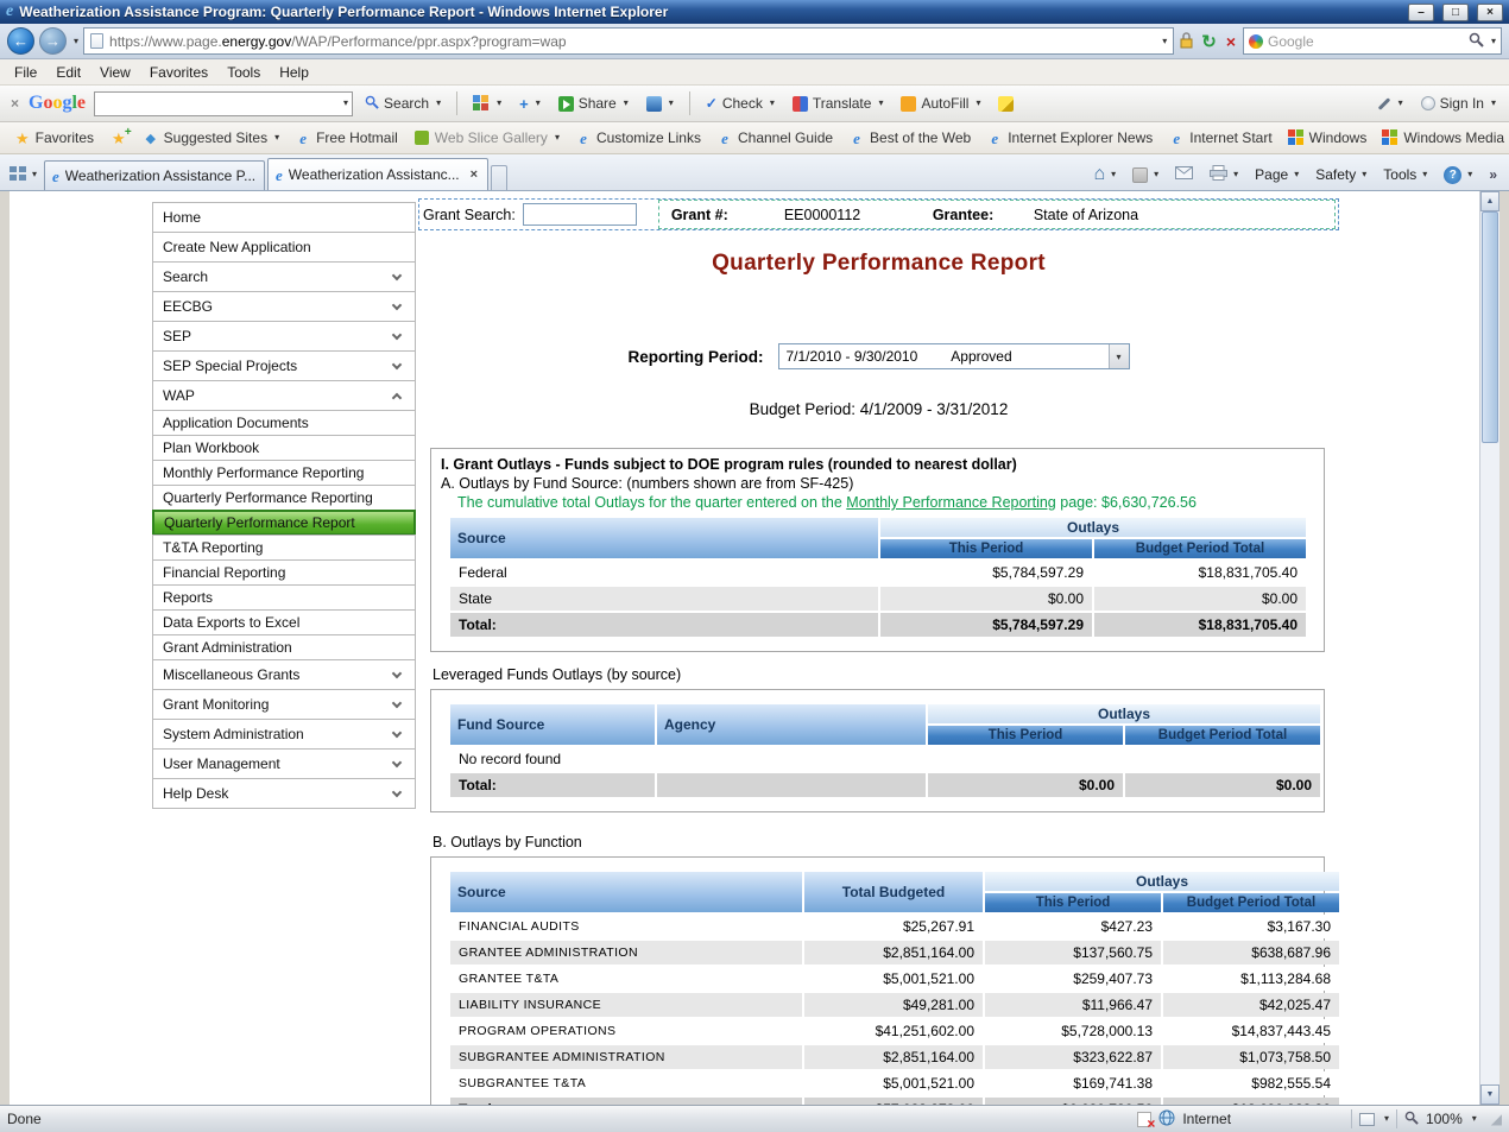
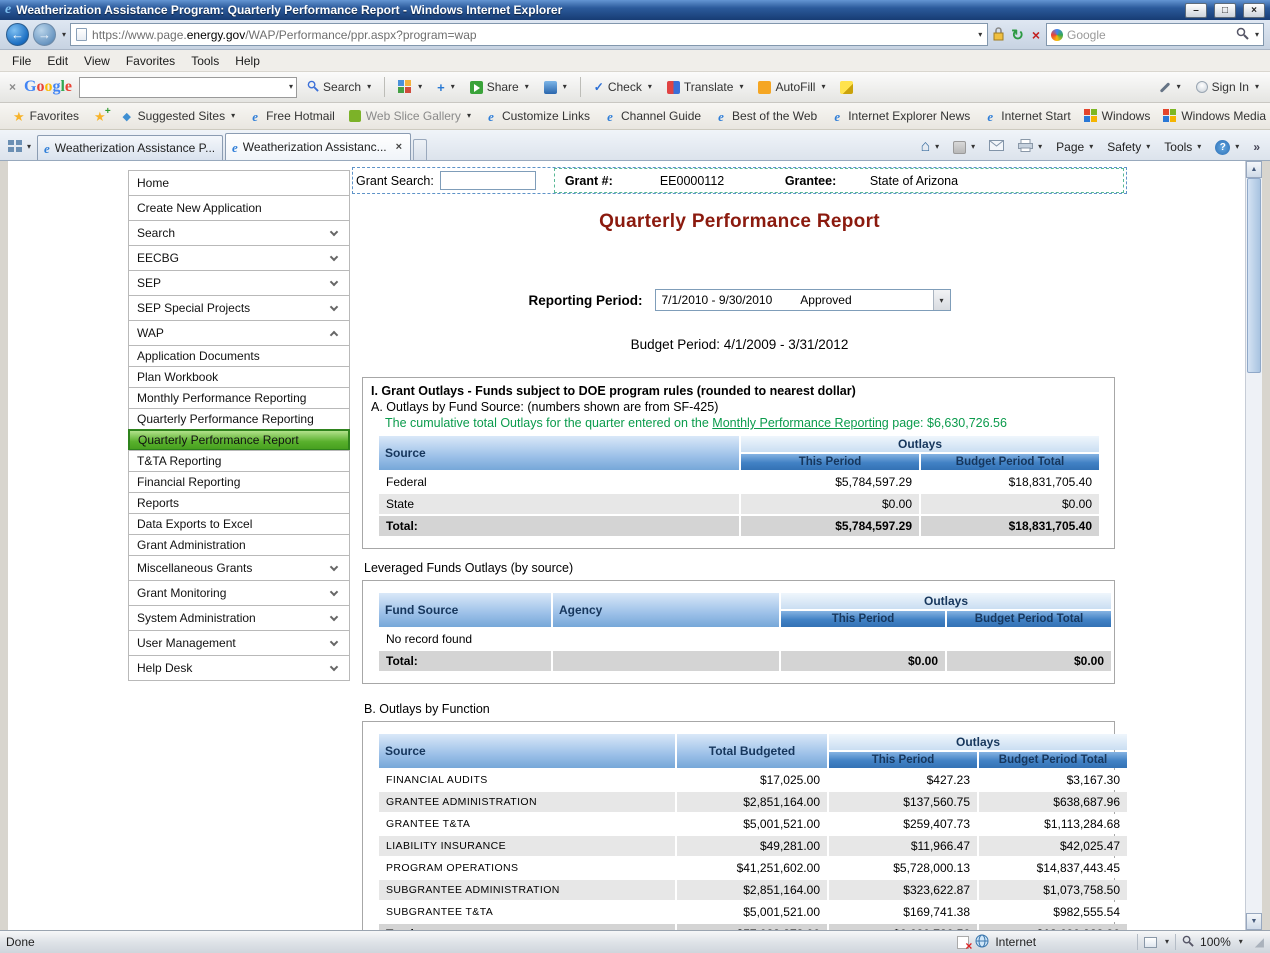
  e
  Weatherization Assistance Program: Quarterly Performance Report - Windows Internet Explorer
  –
  □
  ×
  ←
  →
  ▾
  https://www.page.energy.gov/WAP/Performance/ppr.aspx?program=wap
  ▾
  ↻
  ×
  Google
  ▾
  File
  Edit
  View
  Favorites
  Tools
  Help
  ×
  Google
  ▾
  Search
  ▾
  ▾
  +
  ▾
  Share
  ▾
  ▾
  ✓
  Check
  ▾
  Translate
  ▾
  AutoFill
  ▾
  ▾
  Sign In
  ▾
  ★
  Favorites
  ★
  ◆
  Suggested Sites
  ▾
  e
  Free Hotmail
  Web Slice Gallery
  ▾
  e
  Customize Links
  e
  Channel Guide
  e
  Best of the Web
  e
  Internet Explorer News
  e
  Internet Start
  Windows
  Windows Media
  ▾
  e
  Weatherization Assistance P...
  e
  Weatherization Assistanc...
  ×
  ⌂
  ▾
  ▾
  ▾
  Page
  ▾
  Safety
  ▾
  Tools
  ▾
  ?
  ▾
  »
  Home
  Create New Application
  Search
  EECBG
  SEP
  SEP Special Projects
  WAP
  Application Documents
  Plan Workbook
  Monthly Performance Reporting
  Quarterly Performance Reporting
  Quarterly Performance Report
  T&TA Reporting
  Financial Reporting
  Reports
  Data Exports to Excel
  Grant Administration
  Miscellaneous Grants
  Grant Monitoring
  System Administration
  User Management
  Help Desk
  Grant Search:
  Grant #:
  EE0000112
  Grantee:
  State of Arizona
  Quarterly Performance Report
  Reporting Period:
  7/1/2010 - 9/30/2010
  Approved
  ▾
  Budget Period: 4/1/2009 - 3/31/2012
  I. Grant Outlays - Funds subject to DOE program rules (rounded to nearest dollar)
  A. Outlays by Fund Source: (numbers shown are from SF-425)
  The cumulative total Outlays for the quarter entered on the Monthly Performance Reporting page: $6,630,726.56
  Source	Outlays
  This Period	Budget Period Total
  Federal	$5,784,597.29	$18,831,705.40
  State	$0.00	$0.00
  Total:	$5,784,597.29	$18,831,705.40
  Leveraged Funds Outlays (by source)
  Fund Source	Agency	Outlays
  This Period	Budget Period Total
  No record found
  Total:		$0.00	$0.00
  B. Outlays by Function
  Source	Total Budgeted	Outlays
  This Period	Budget Period Total
- FINANCIAL AUDITS	$25,267.91	$427.23	$3,167.30
+ FINANCIAL AUDITS	$17,025.00	$427.23	$3,167.30
  GRANTEE ADMINISTRATION	$2,851,164.00	$137,560.75	$638,687.96
  GRANTEE T&TA	$5,001,521.00	$259,407.73	$1,113,284.68
  LIABILITY INSURANCE	$49,281.00	$11,966.47	$42,025.47
  PROGRAM OPERATIONS	$41,251,602.00	$5,728,000.13	$14,837,443.45
  SUBGRANTEE ADMINISTRATION	$2,851,164.00	$323,622.87	$1,073,758.50
  SUBGRANTEE T&TA	$5,001,521.00	$169,741.38	$982,555.54
  Done
  Internet
  ▾
  100%
  ▾
  ◢
